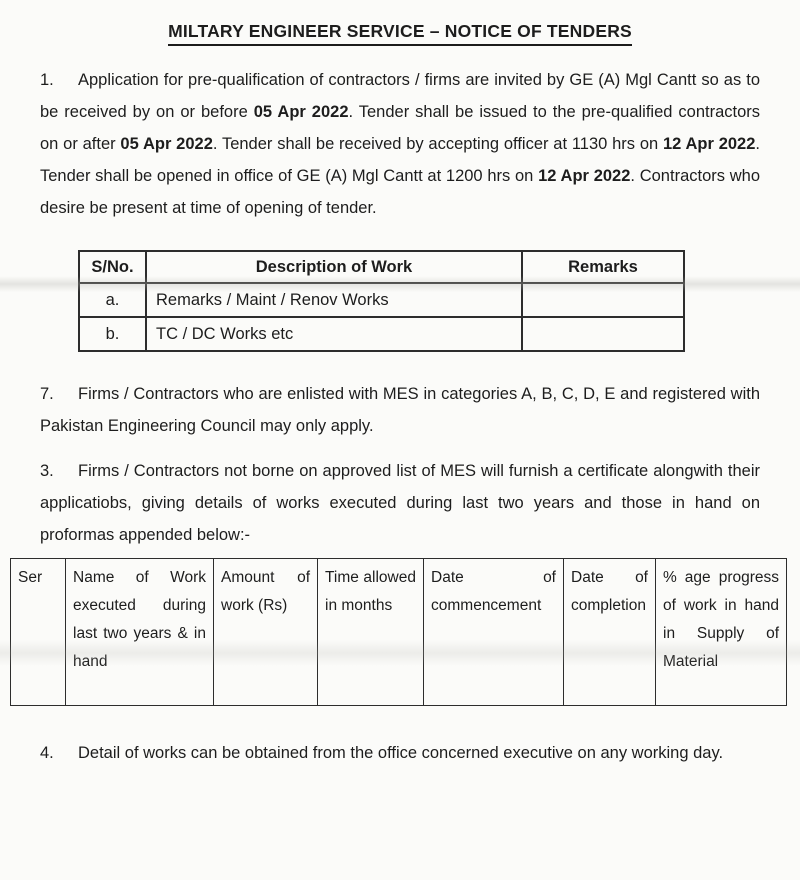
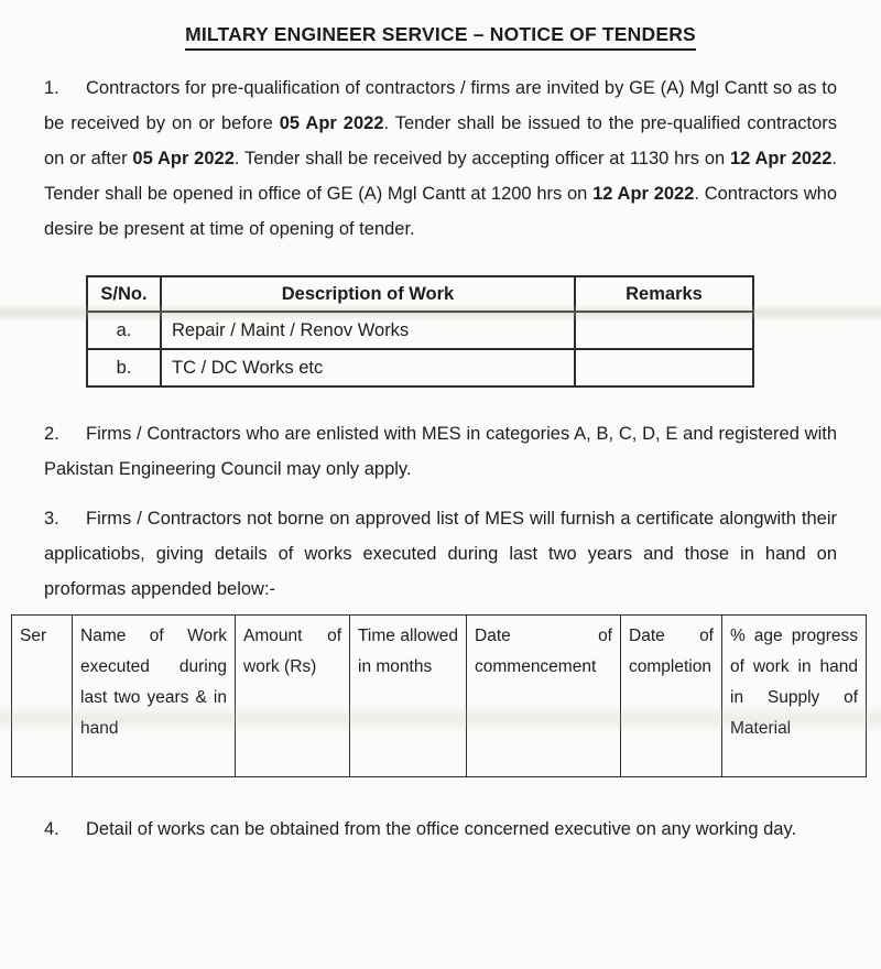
  MILTARY ENGINEER SERVICE – NOTICE OF TENDERS
- 1. Application for pre-qualification of contractors / firms are invited by GE (A) Mgl Cantt so as to be received by on or before 05 Apr 2022. Tender shall be issued to the pre-qualified contractors on or after 05 Apr 2022. Tender shall be received by accepting officer at 1130 hrs on 12 Apr 2022. Tender shall be opened in office of GE (A) Mgl Cantt at 1200 hrs on 12 Apr 2022. Contractors who desire be present at time of opening of tender.
+ 1. Contractors for pre-qualification of contractors / firms are invited by GE (A) Mgl Cantt so as to be received by on or before 05 Apr 2022. Tender shall be issued to the pre-qualified contractors on or after 05 Apr 2022. Tender shall be received by accepting officer at 1130 hrs on 12 Apr 2022. Tender shall be opened in office of GE (A) Mgl Cantt at 1200 hrs on 12 Apr 2022. Contractors who desire be present at time of opening of tender.
  S/No.	Description of Work	Remarks
- a.	Remarks / Maint / Renov Works
+ a.	Repair / Maint / Renov Works
  b.	TC / DC Works etc
- 7. Firms / Contractors who are enlisted with MES in categories A, B, C, D, E and registered with Pakistan Engineering Council may only apply.
+ 2. Firms / Contractors who are enlisted with MES in categories A, B, C, D, E and registered with Pakistan Engineering Council may only apply.
  3. Firms / Contractors not borne on approved list of MES will furnish a certificate alongwith their applicatiobs, giving details of works executed during last two years and those in hand on proformas appended below:-
  Ser	Name of Work executed during last two years & in	Amount of work (Rs)	Time allowed in months	Date of commencement	Date of completion	% age progress of work in hand in Supply of
  4. Detail of works can be obtained from the office concerned executive on any working day.
